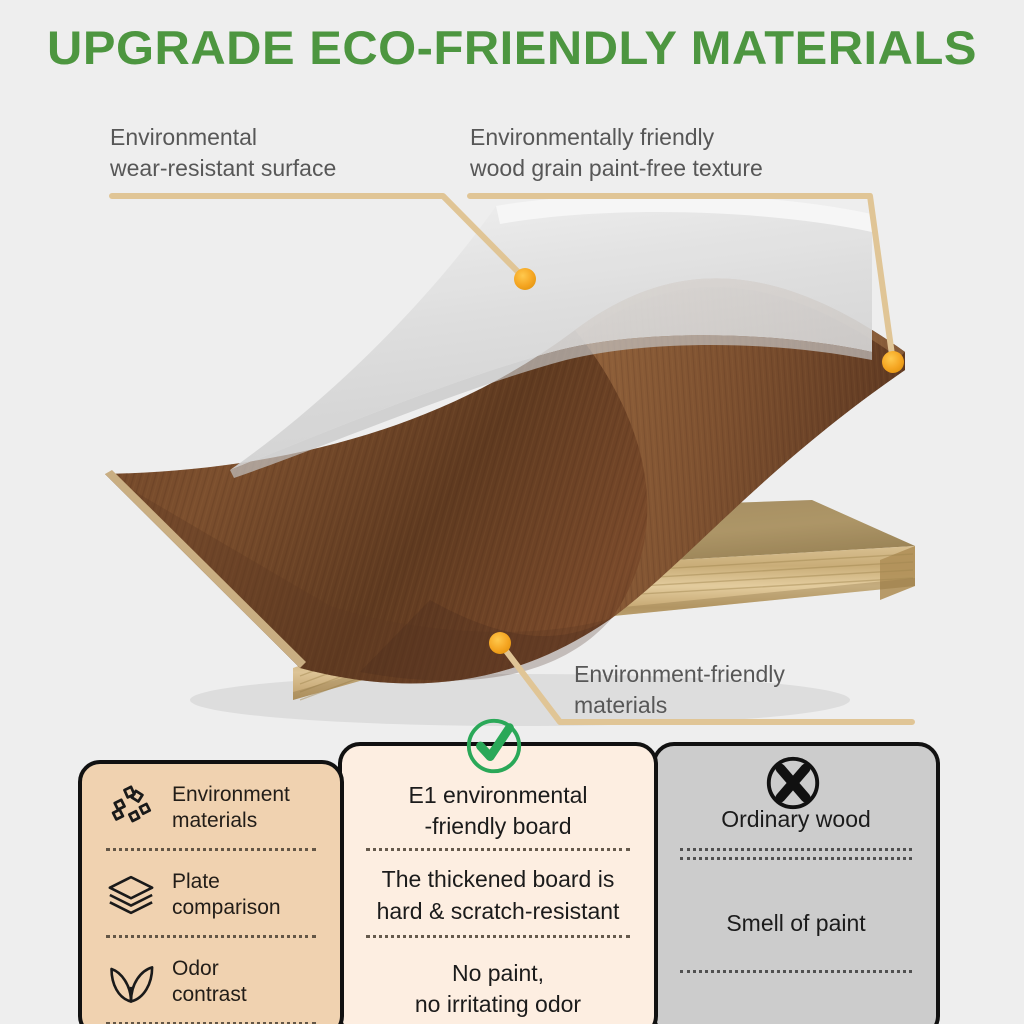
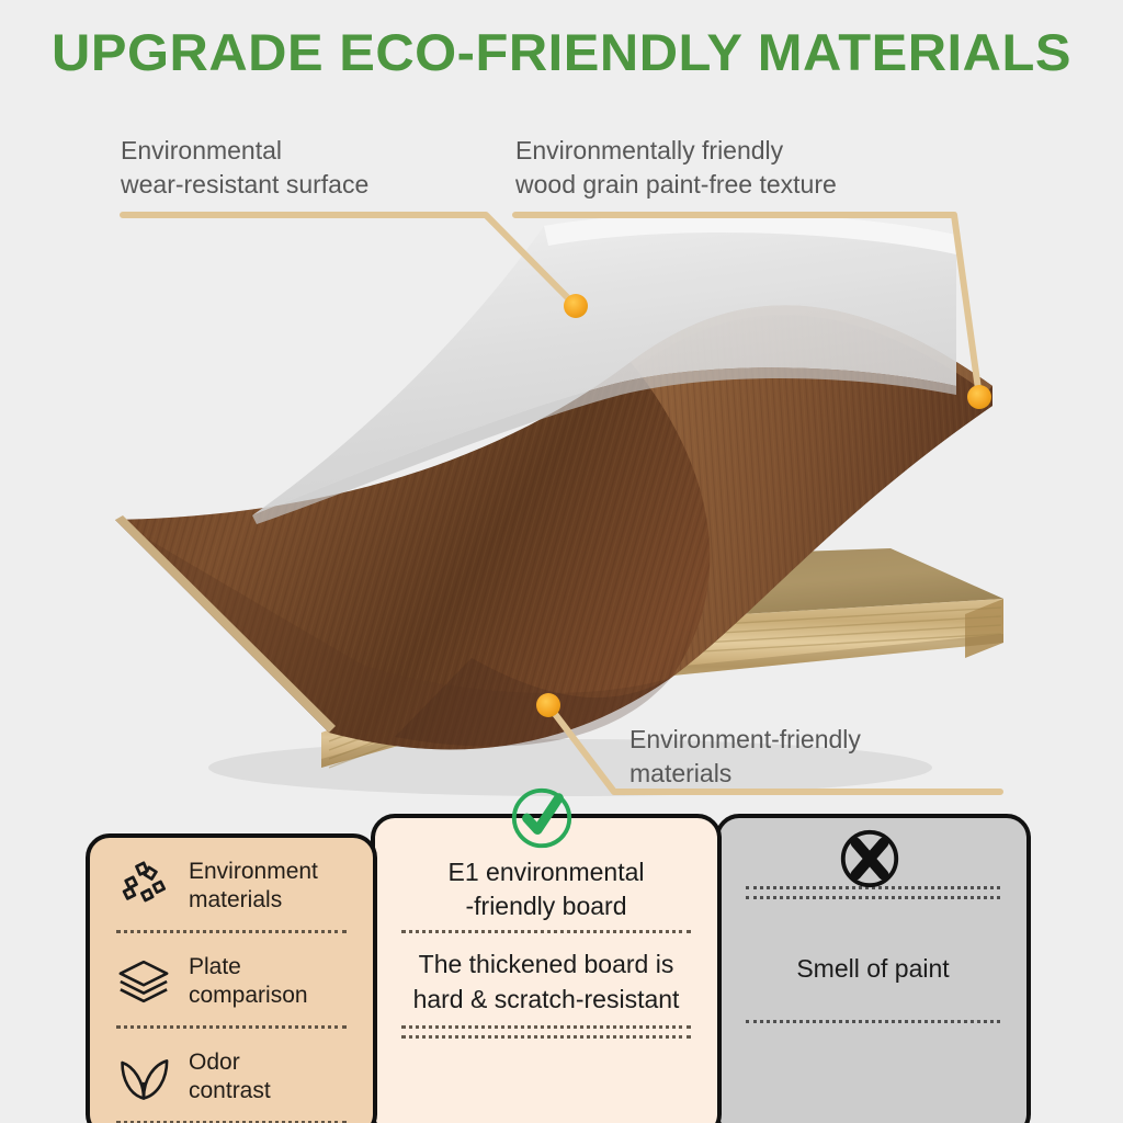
  UPGRADE ECO-FRIENDLY MATERIALS
  Environmental
  wear-resistant surface
  Environmentally friendly
  wood grain paint-free texture
  Environment-friendly
  materials
  Environment
  materials
  Plate
  comparison
  Odor
  contrast
  E1 environmental
  -friendly board
  The thickened board is
  hard & scratch-resistant
- No paint,
- no irritating odor
- Ordinary wood
  Smell of paint
